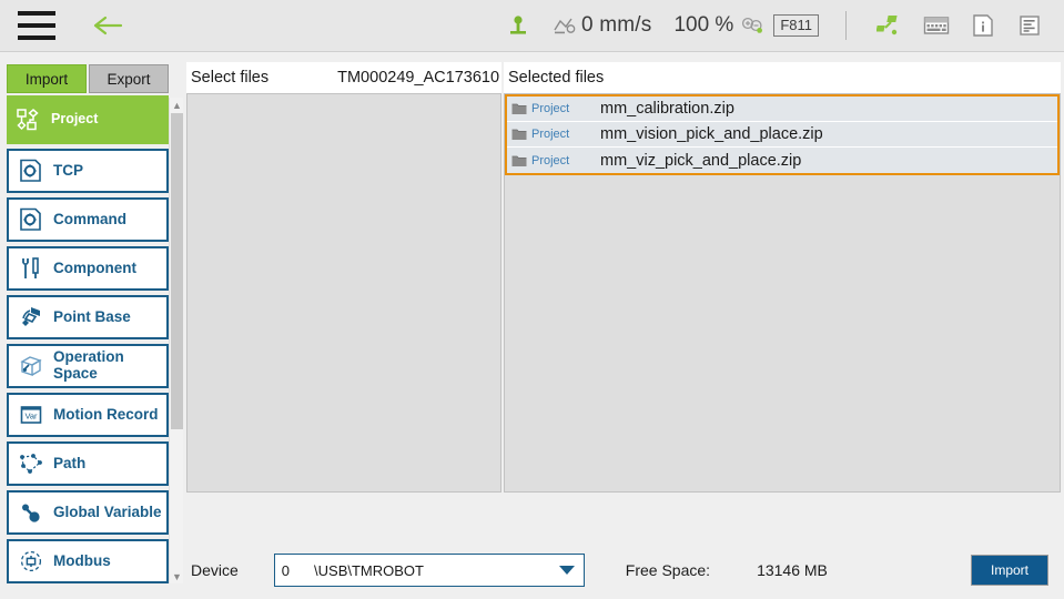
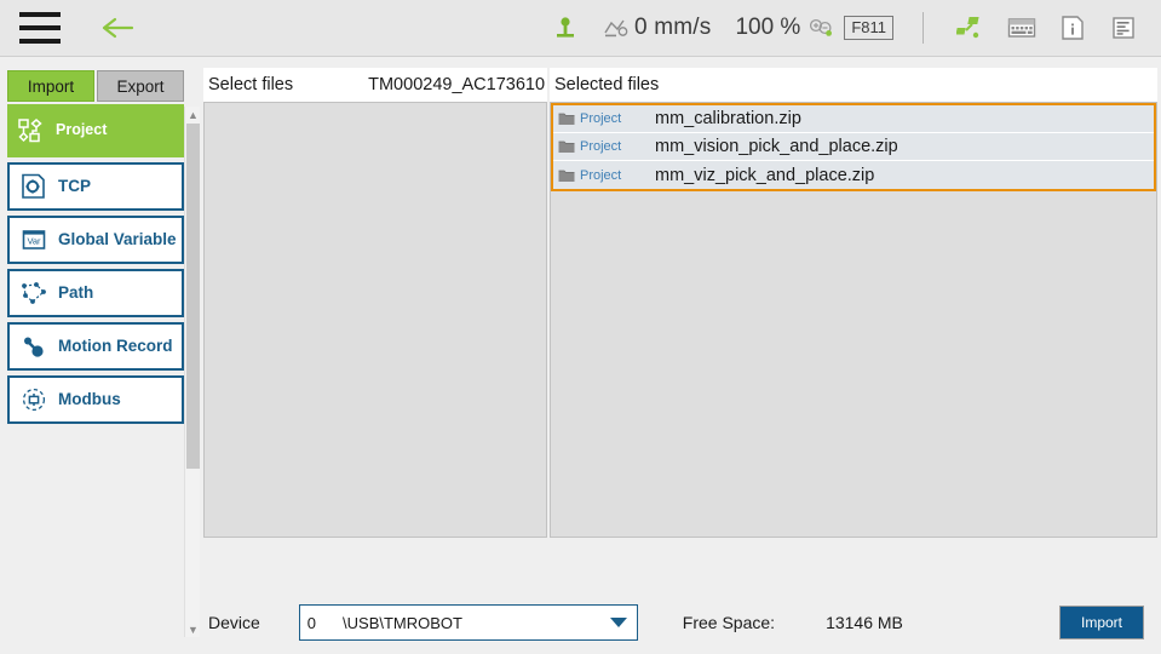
  0 mm/s
  100 %
  F811
  Import
  Export
  Project
  TCP
- Command
- Component
- Point Base
- Operation
- Space
  Var
- Motion Record
+ Global Variable
  Path
- Global Variable
+ Motion Record
  Modbus
  ▲
  ▼
  Select files
  TM000249_AC173610
  Selected files
  Project
  mm_calibration.zip
  Project
  mm_vision_pick_and_place.zip
  Project
  mm_viz_pick_and_place.zip
  Device
  0
  \USB\TMROBOT
  Free Space:
  13146 MB
  Import
